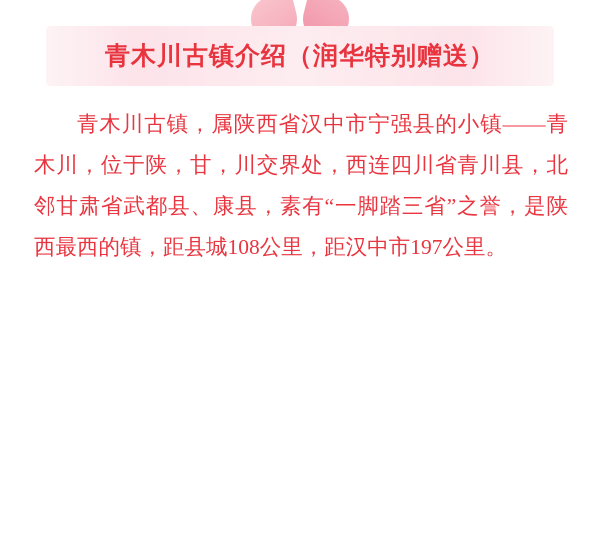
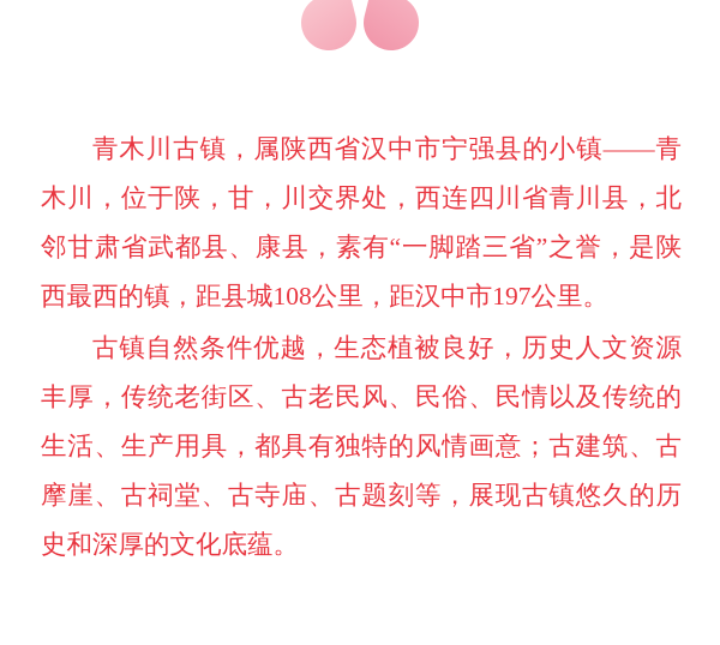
- 青木川古镇介绍（润华特别赠送）
  青木川古镇，属陕西省汉中市宁强县的小镇——青木川，位于陕，甘，川交界处，西连四川省青川县，北邻甘肃省武都县、康县，素有“一脚踏三省”之誉，是陕西最西的镇，距县城108公里，距汉中市197公里。
+ 古镇自然条件优越，生态植被良好，历史人文资源丰厚，传统老街区、古老民风、民俗、民情以及传统的生活、生产用具，都具有独特的风情画意；古建筑、古摩崖、古祠堂、古寺庙、古题刻等，展现古镇悠久的历史和深厚的文化底蕴。
